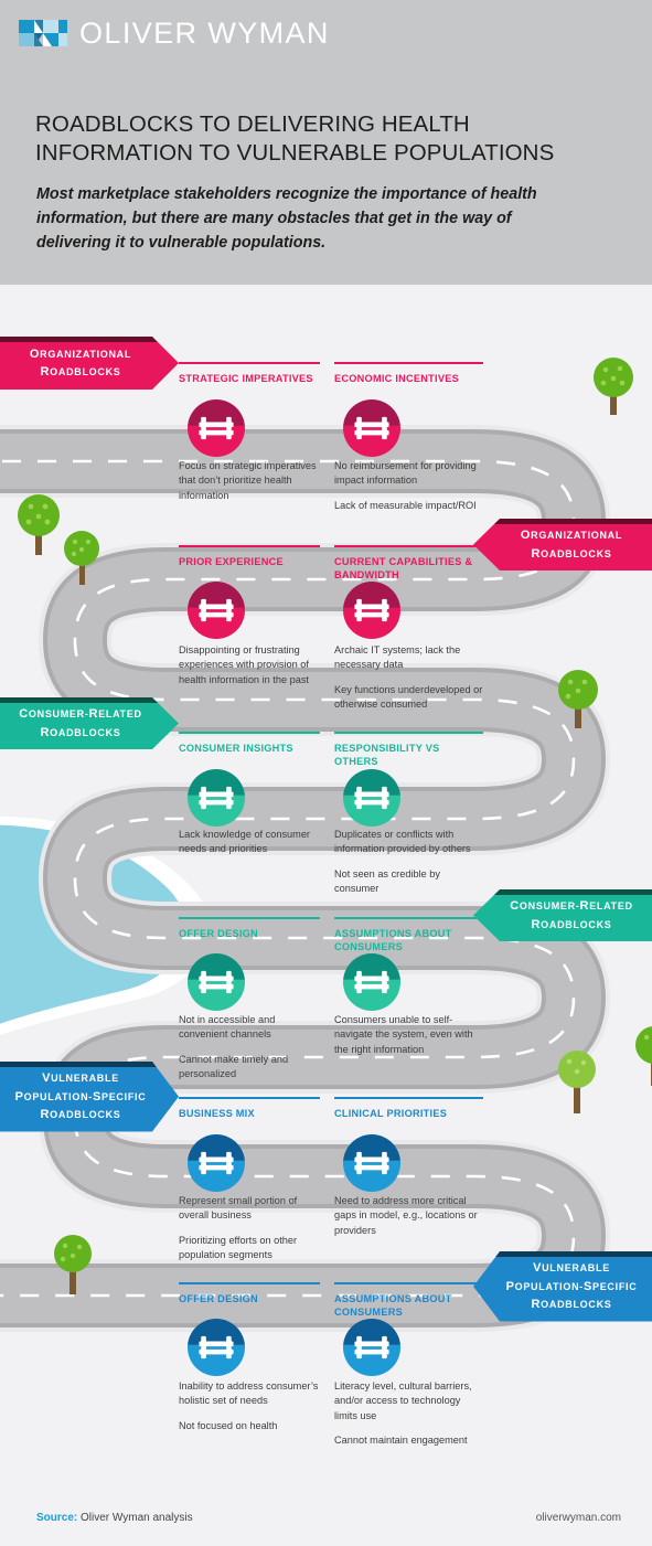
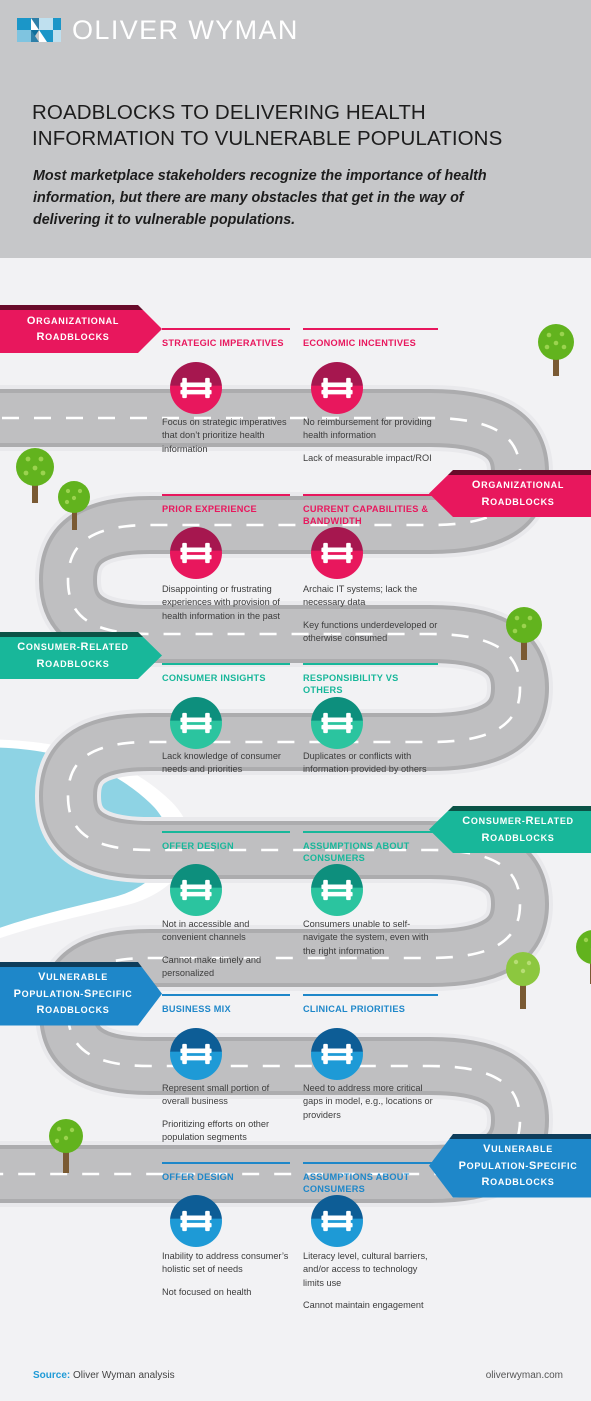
  OLIVER WYMAN
  ROADBLOCKS TO DELIVERING HEALTH INFORMATION TO VULNERABLE POPULATIONS
  Most marketplace stakeholders recognize the importance of health information, but there are many obstacles that get in the way of delivering it to vulnerable populations.
  ORGANIZATIONAL
  ROADBLOCKS
  ORGANIZATIONAL
  ROADBLOCKS
  CONSUMER-RELATED
  ROADBLOCKS
  CONSUMER-RELATED
  ROADBLOCKS
  VULNERABLE
  POPULATION-SPECIFIC
  ROADBLOCKS
  VULNERABLE
  POPULATION-SPECIFIC
  ROADBLOCKS
  STRATEGIC IMPERATIVES
  Focus on strategic imperatives that don’t prioritize health information
  ECONOMIC INCENTIVES
- No reimbursement for providing impact information
+ No reimbursement for providing health information
  Lack of measurable impact/ROI
  PRIOR EXPERIENCE
  Disappointing or frustrating experiences with provision of health information in the past
  CURRENT CAPABILITIES & BANDWIDTH
  Archaic IT systems; lack the necessary data
  Key functions underdeveloped or otherwise consumed
  CONSUMER INSIGHTS
  Lack knowledge of consumer needs and priorities
  RESPONSIBILITY VS OTHERS
  Duplicates or conflicts with information provided by others
- Not seen as credible by consumer
  OFFER DESIGN
  Not in accessible and convenient channels
  Cannot make timely and personalized
  ASSUMPTIONS ABOUT CONSUMERS
  Consumers unable to self-navigate the system, even with the right information
  BUSINESS MIX
  Represent small portion of overall business
  Prioritizing efforts on other population segments
  CLINICAL PRIORITIES
  Need to address more critical gaps in model, e.g., locations or providers
  OFFER DESIGN
  Inability to address consumer’s holistic set of needs
  Not focused on health
  ASSUMPTIONS ABOUT CONSUMERS
  Literacy level, cultural barriers, and/or access to technology limits use
  Cannot maintain engagement
  Source: Oliver Wyman analysis
  oliverwyman.com
